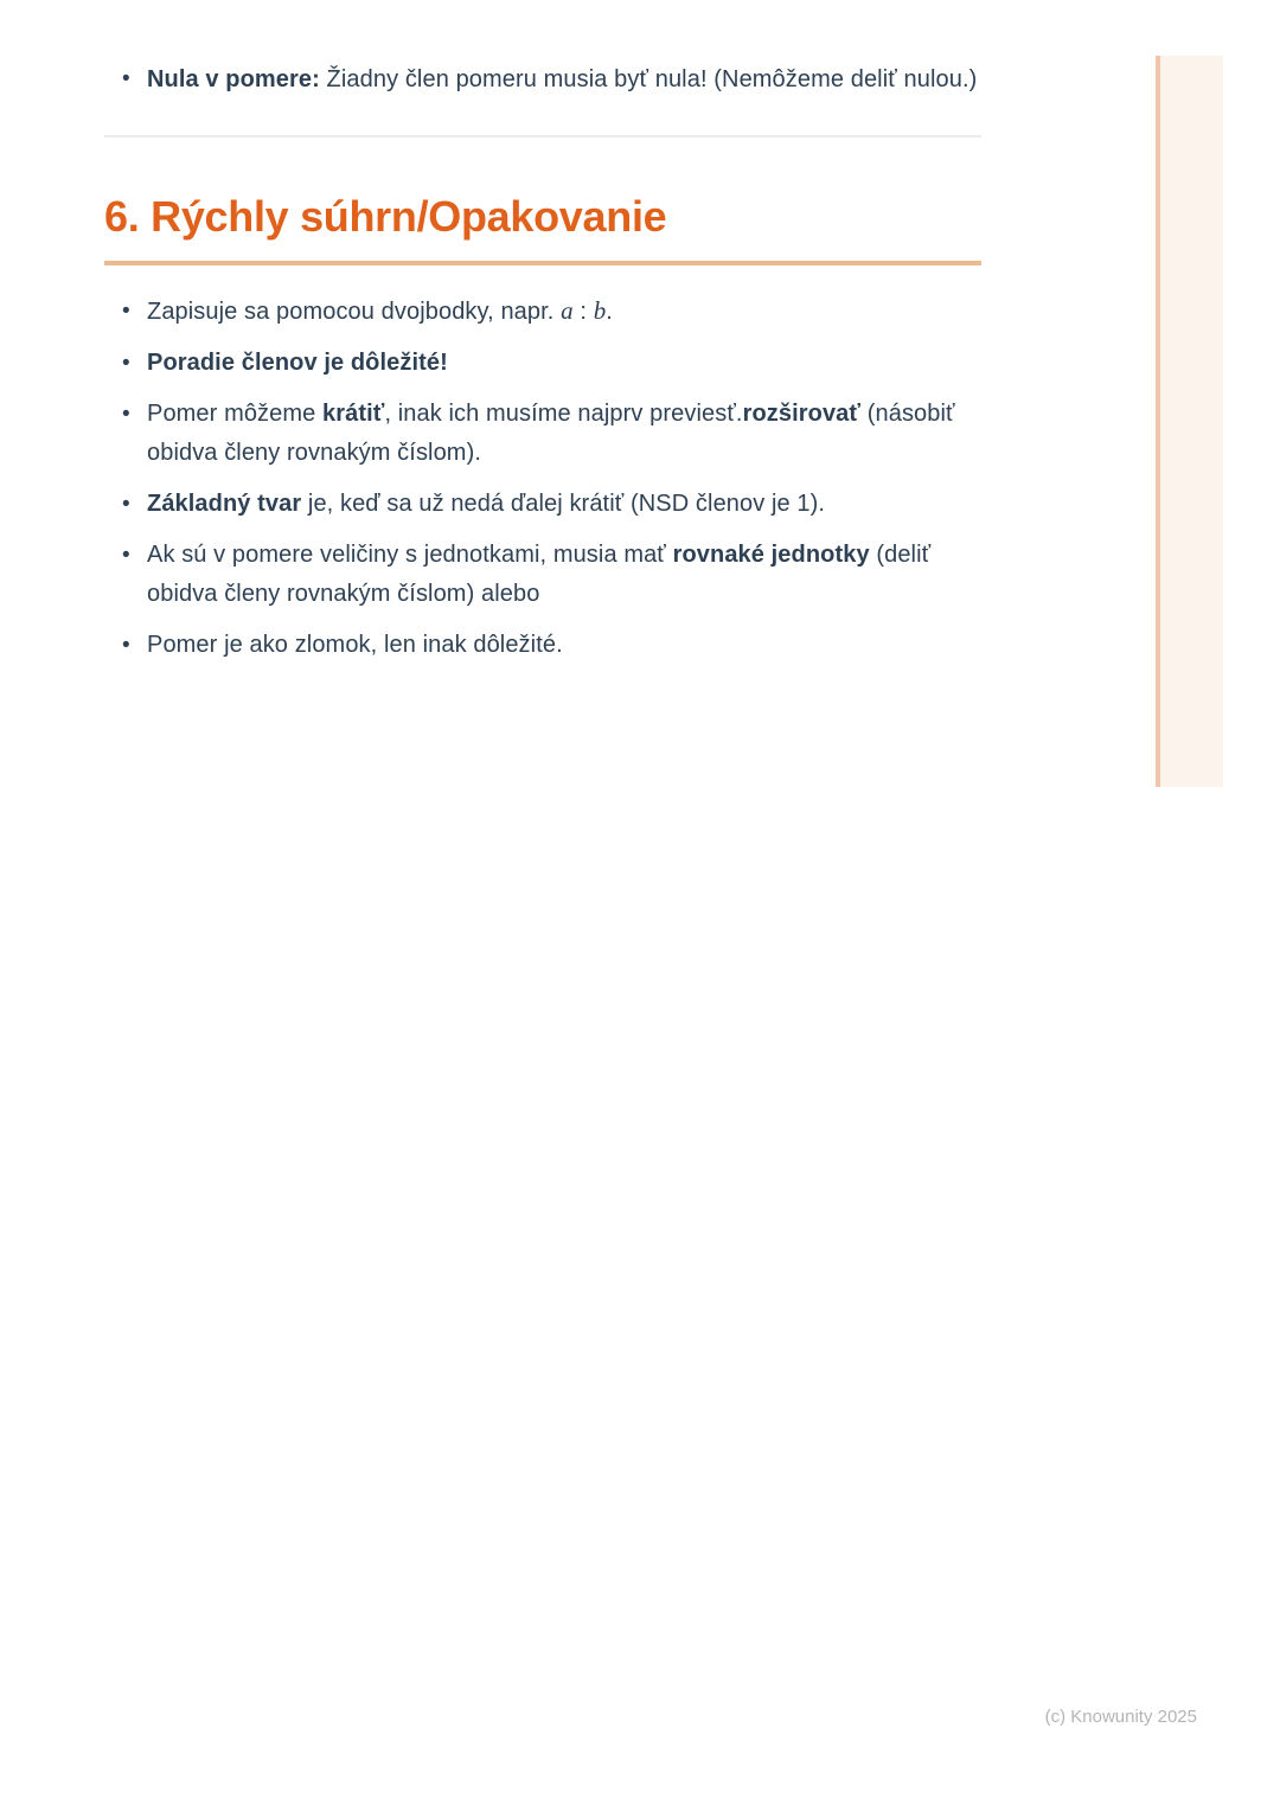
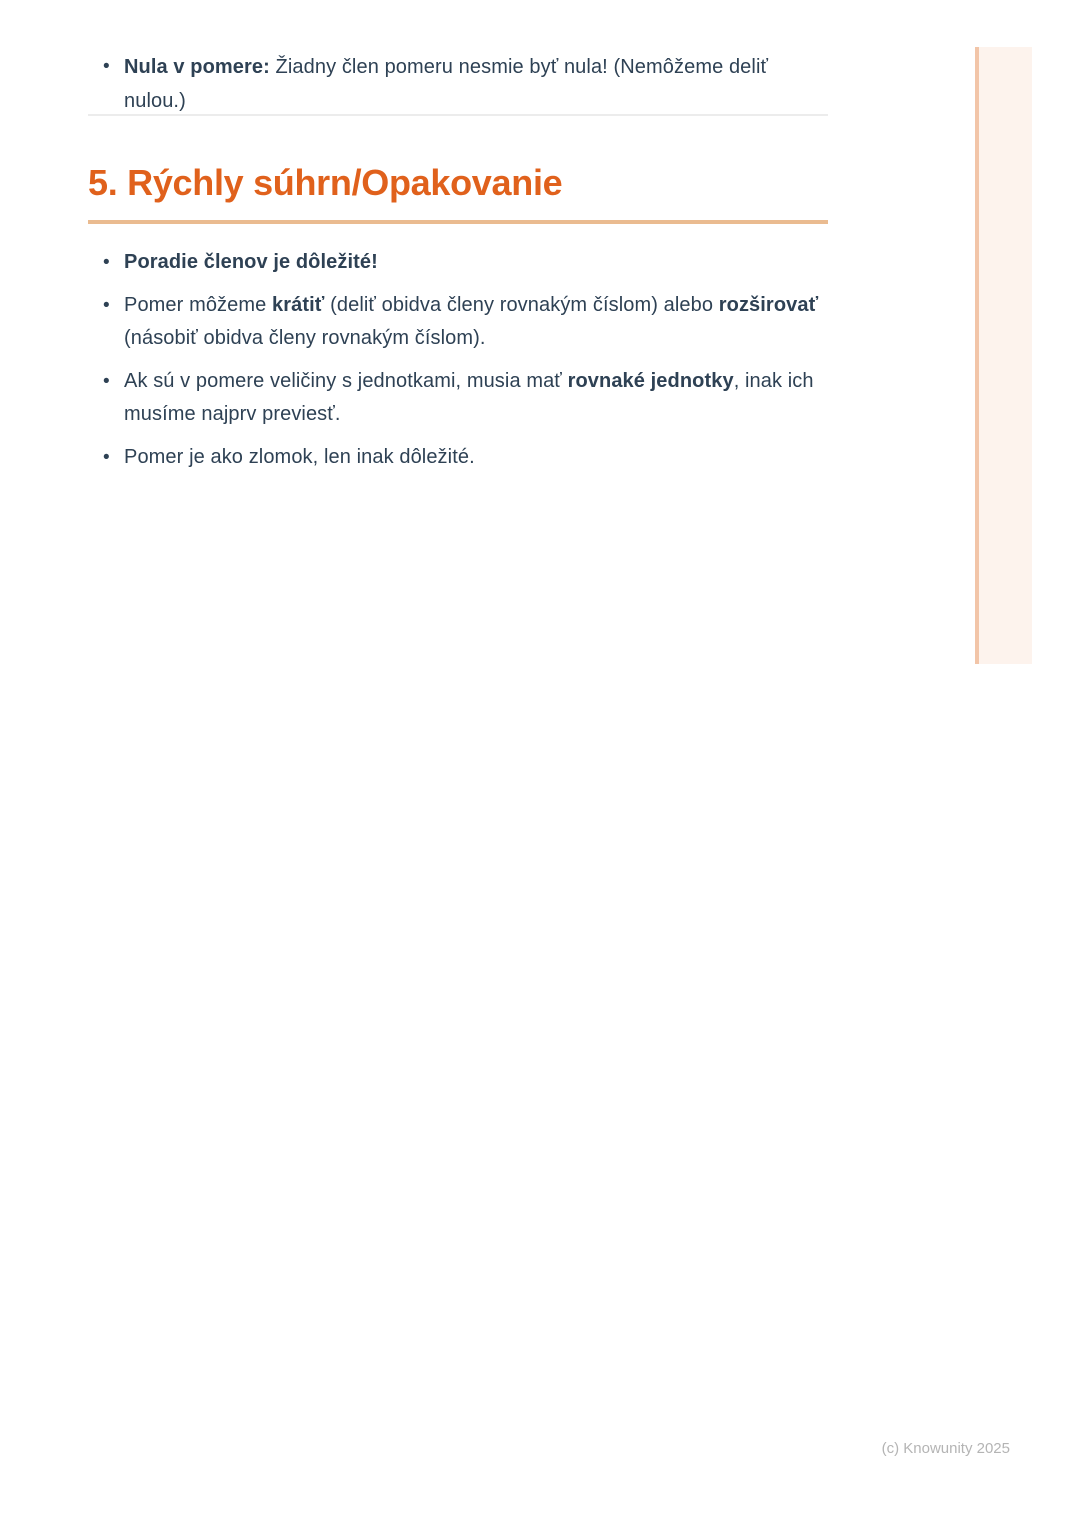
- Nula v pomere: Žiadny člen pomeru musia byť nula! (Nemôžeme deliť nulou.)
+ Nula v pomere: Žiadny člen pomeru nesmie byť nula! (Nemôžeme deliť nulou.)
- 6. Rýchly súhrn/Opakovanie
+ 5. Rýchly súhrn/Opakovanie
- Zapisuje sa pomocou dvojbodky, napr. a : b.
  Poradie členov je dôležité!
- Pomer môžeme krátiť, inak ich musíme najprv previesť.rozširovať (násobiť obidva členy rovnakým číslom).
+ Pomer môžeme krátiť (deliť obidva členy rovnakým číslom) alebo rozširovať (násobiť obidva členy rovnakým číslom).
- Základný tvar je, keď sa už nedá ďalej krátiť (NSD členov je 1).
- Ak sú v pomere veličiny s jednotkami, musia mať rovnaké jednotky (deliť obidva členy rovnakým číslom) alebo
+ Ak sú v pomere veličiny s jednotkami, musia mať rovnaké jednotky, inak ich musíme najprv previesť.
  Pomer je ako zlomok, len inak dôležité.
  (c) Knowunity 2025
